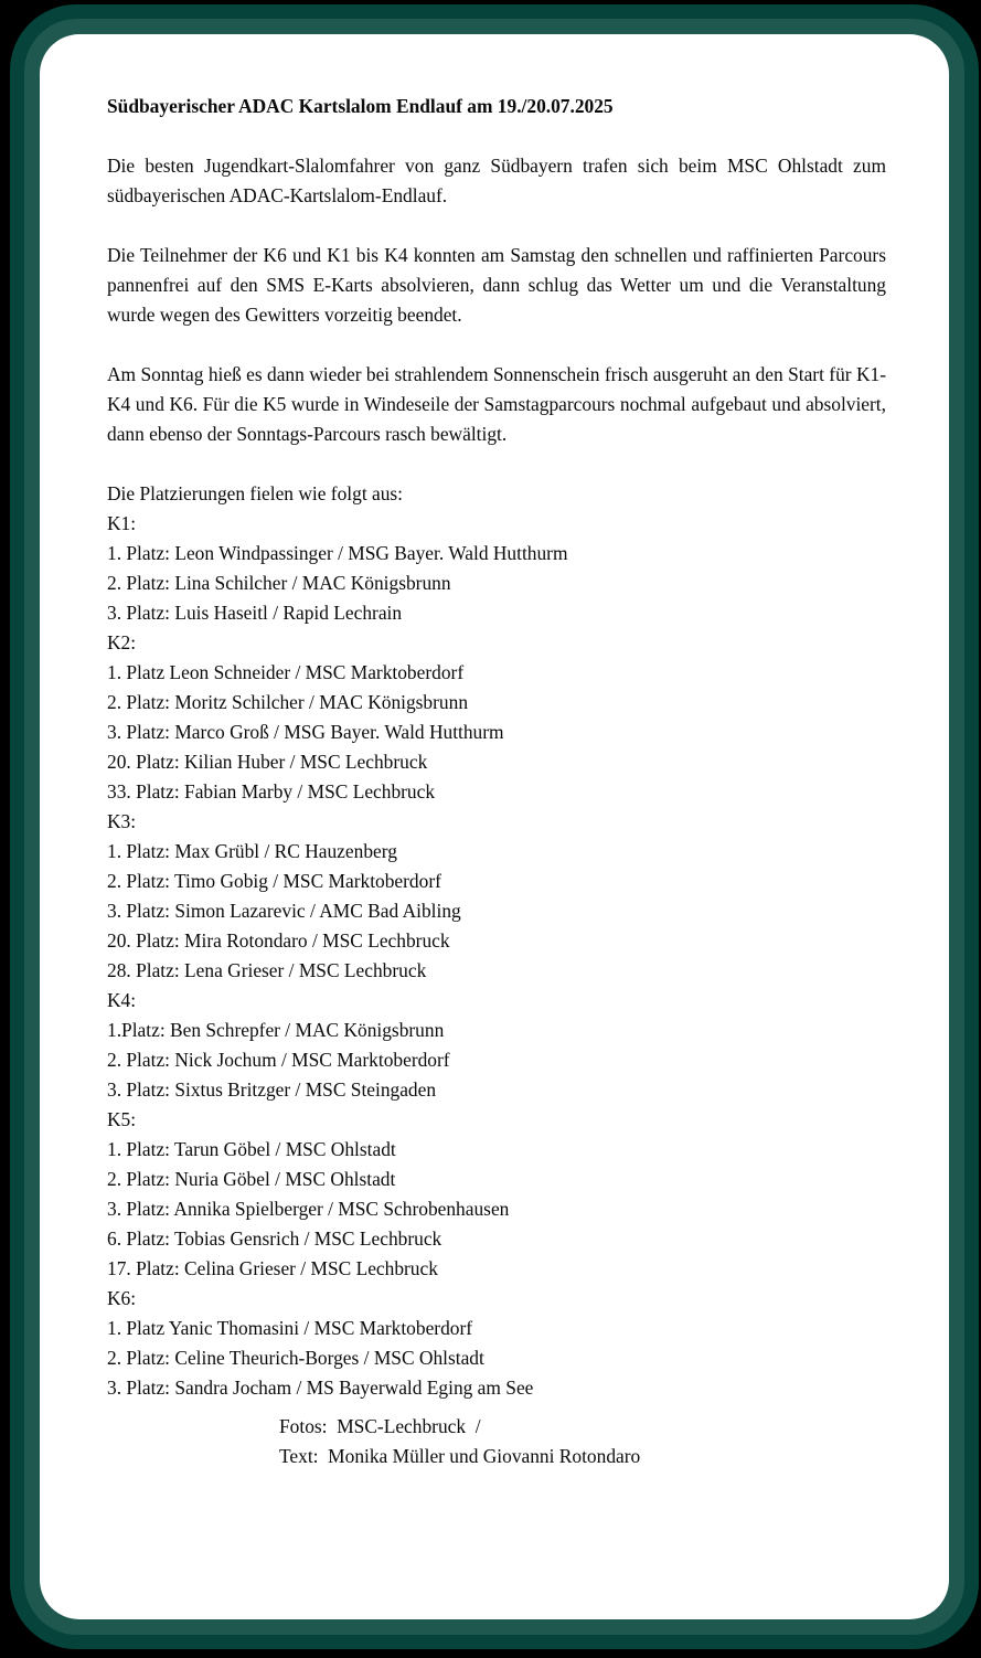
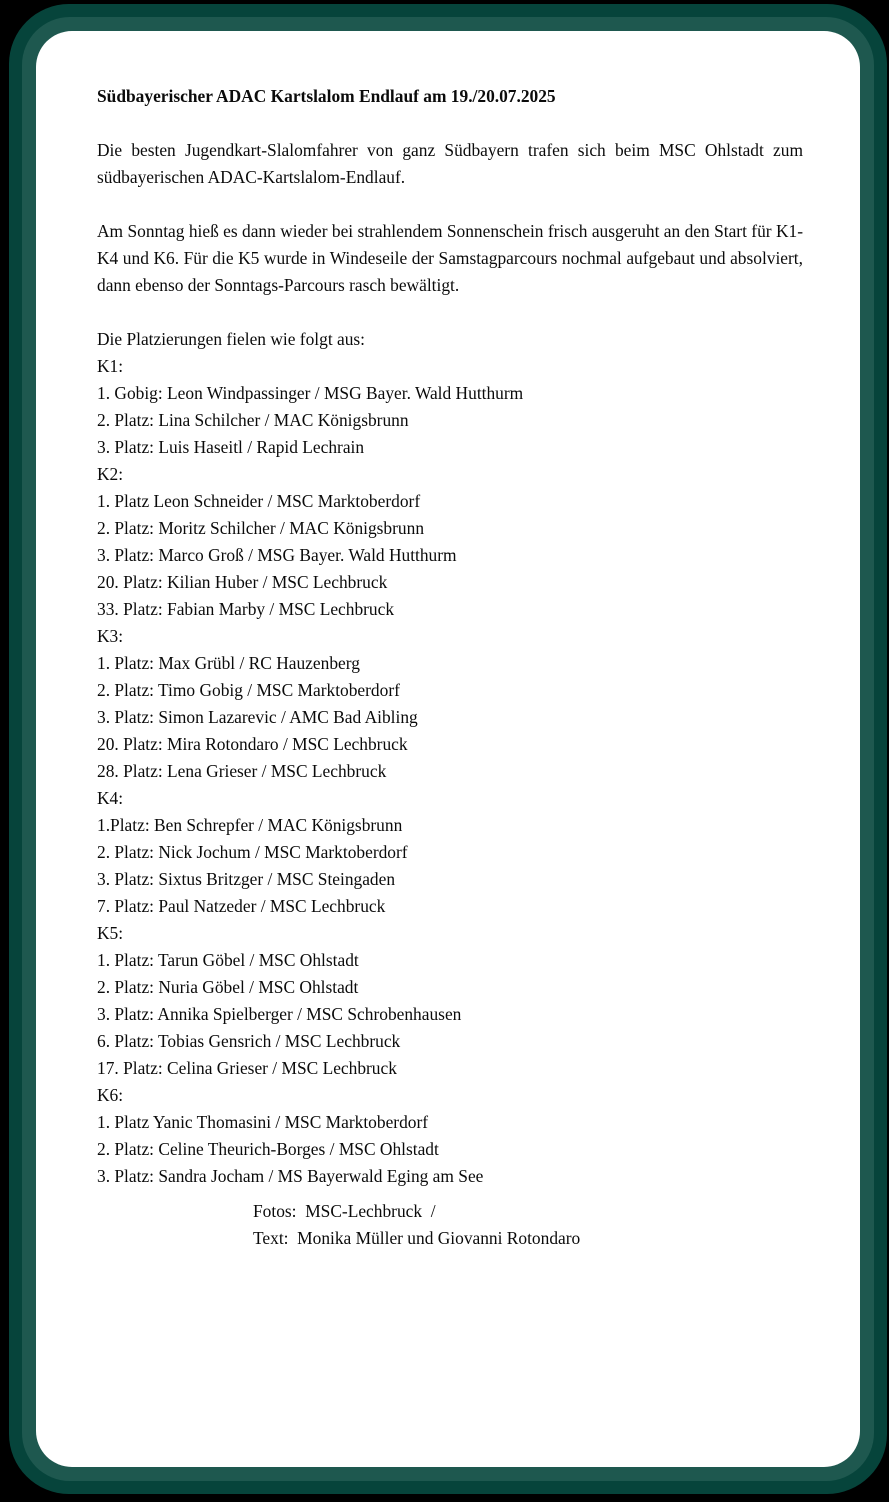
  Südbayerischer ADAC Kartslalom Endlauf am 19./20.07.2025
  Die besten Jugendkart-Slalomfahrer von ganz Südbayern trafen sich beim MSC Ohlstadt zum südbayerischen ADAC-Kartslalom-Endlauf.
- Die Teilnehmer der K6 und K1 bis K4 konnten am Samstag den schnellen und raffinierten Parcours pannenfrei auf den SMS E-Karts absolvieren, dann schlug das Wetter um und die Veranstaltung wurde wegen des Gewitters vorzeitig beendet.
  Am Sonntag hieß es dann wieder bei strahlendem Sonnenschein frisch ausgeruht an den Start für K1-K4 und K6. Für die K5 wurde in Windeseile der Samstagparcours nochmal aufgebaut und absolviert, dann ebenso der Sonntags-Parcours rasch bewältigt.
  Die Platzierungen fielen wie folgt aus:
  K1:
- 1. Platz: Leon Windpassinger / MSG Bayer. Wald Hutthurm
+ 1. Gobig: Leon Windpassinger / MSG Bayer. Wald Hutthurm
  2. Platz: Lina Schilcher / MAC Königsbrunn
  3. Platz: Luis Haseitl / Rapid Lechrain
  K2:
  1. Platz Leon Schneider / MSC Marktoberdorf
  2. Platz: Moritz Schilcher / MAC Königsbrunn
  3. Platz: Marco Groß / MSG Bayer. Wald Hutthurm
  20. Platz: Kilian Huber / MSC Lechbruck
  33. Platz: Fabian Marby / MSC Lechbruck
  K3:
  1. Platz: Max Grübl / RC Hauzenberg
  2. Platz: Timo Gobig / MSC Marktoberdorf
  3. Platz: Simon Lazarevic / AMC Bad Aibling
  20. Platz: Mira Rotondaro / MSC Lechbruck
  28. Platz: Lena Grieser / MSC Lechbruck
  K4:
  1.Platz: Ben Schrepfer / MAC Königsbrunn
  2. Platz: Nick Jochum / MSC Marktoberdorf
  3. Platz: Sixtus Britzger / MSC Steingaden
+ 7. Platz: Paul Natzeder / MSC Lechbruck
  K5:
  1. Platz: Tarun Göbel / MSC Ohlstadt
  2. Platz: Nuria Göbel / MSC Ohlstadt
  3. Platz: Annika Spielberger / MSC Schrobenhausen
  6. Platz: Tobias Gensrich / MSC Lechbruck
  17. Platz: Celina Grieser / MSC Lechbruck
  K6:
  1. Platz Yanic Thomasini / MSC Marktoberdorf
  2. Platz: Celine Theurich-Borges / MSC Ohlstadt
  3. Platz: Sandra Jocham / MS Bayerwald Eging am See
  Fotos: MSC-Lechbruck /
  Text: Monika Müller und Giovanni Rotondaro
